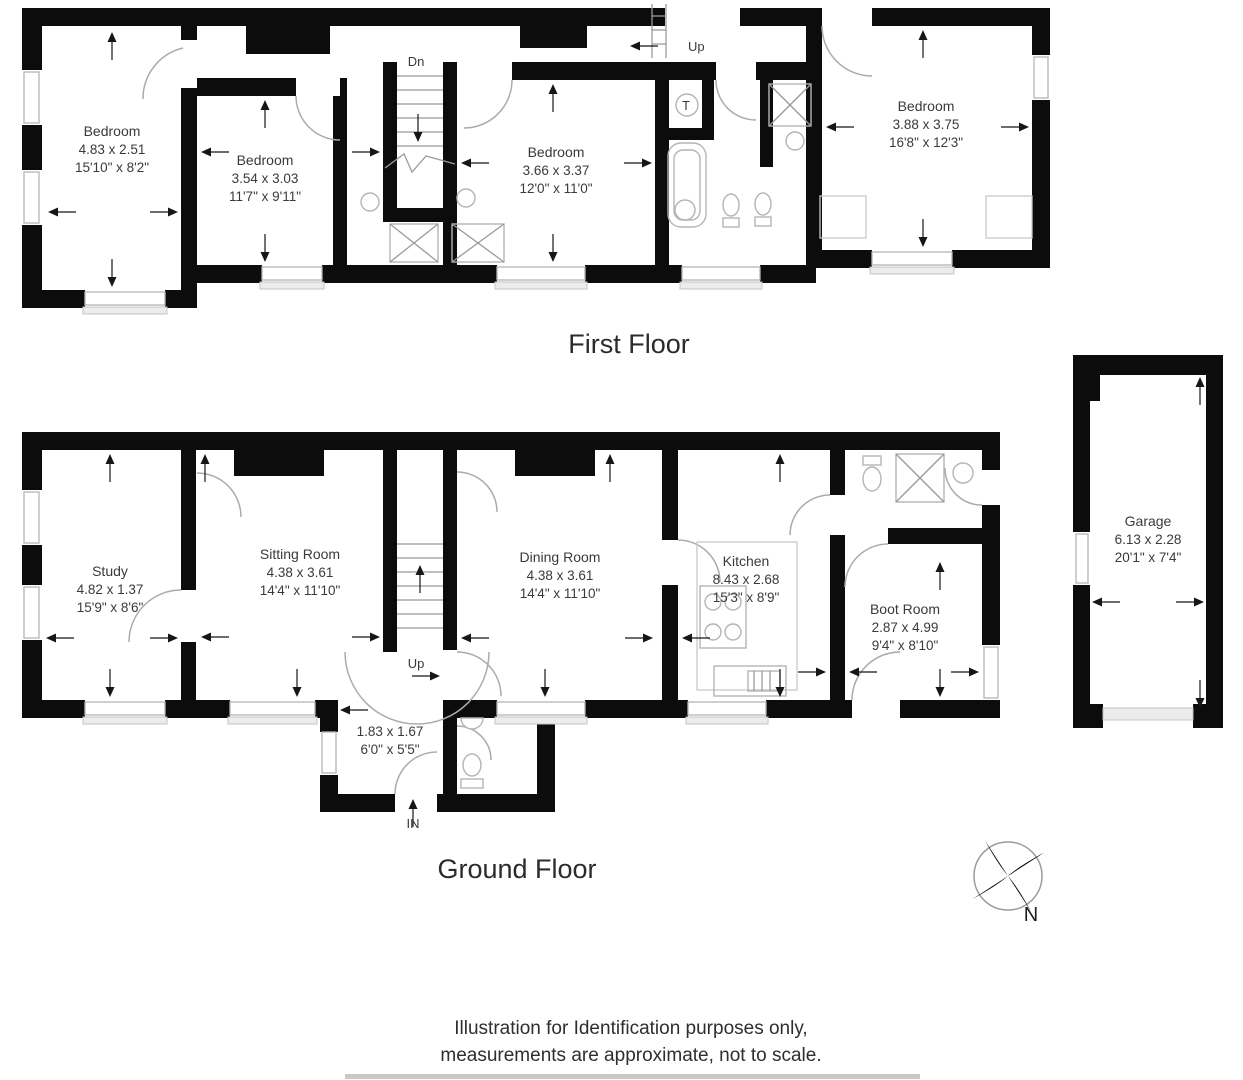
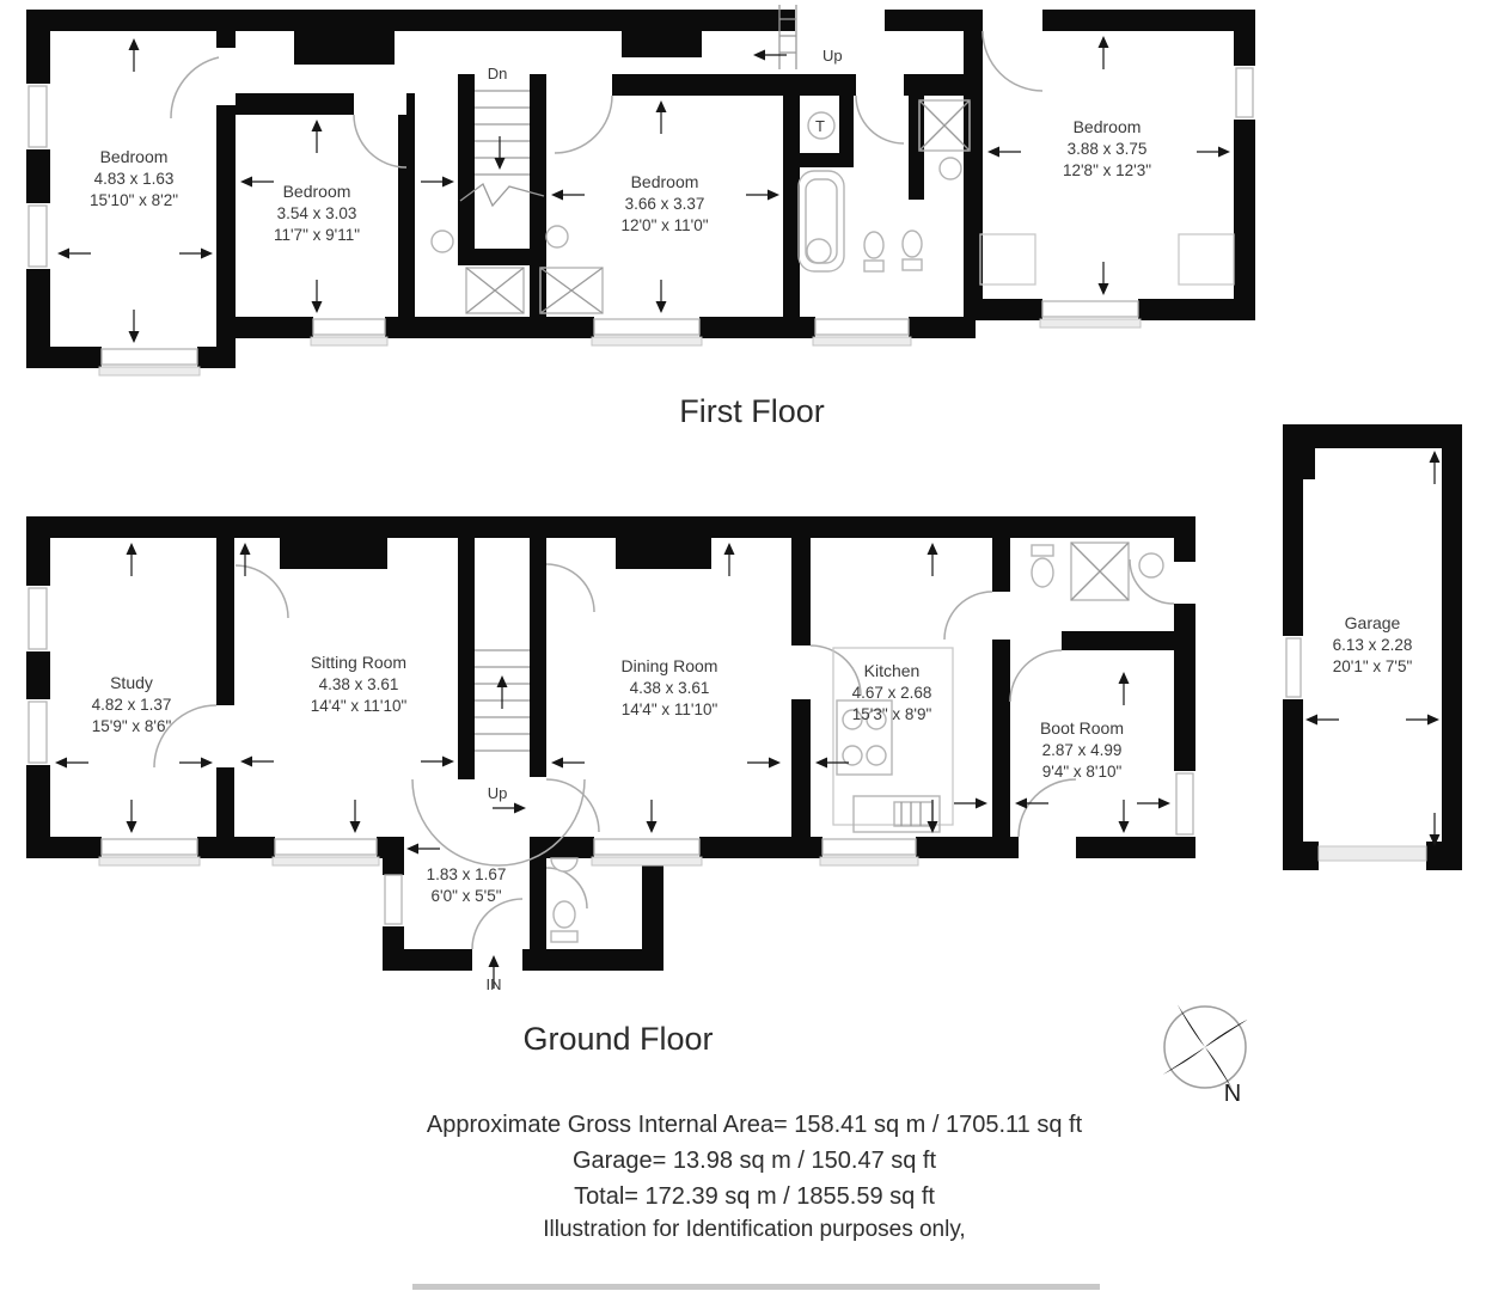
  Bedroom
- 4.83 x 2.51
+ 4.83 x 1.63
  15'10" x 8'2"
  Bedroom
  3.54 x 3.03
  11'7" x 9'11"
  Bedroom
  3.66 x 3.37
  12'0" x 11'0"
  Bedroom
  3.88 x 3.75
- 16'8" x 12'3"
+ 12'8" x 12'3"
  Dn
  T
  Up
  First Floor
  Study
  4.82 x 1.37
  15'9" x 8'6"
  Sitting Room
  4.38 x 3.61
  14'4" x 11'10"
  Dining Room
  4.38 x 3.61
  14'4" x 11'10"
  Kitchen
- 8.43 x 2.68
+ 4.67 x 2.68
  15'3" x 8'9"
  Boot Room
  2.87 x 4.99
  9'4" x 8'10"
  1.83 x 1.67
  6'0" x 5'5"
  Up
  IN
  Ground Floor
  Garage
  6.13 x 2.28
- 20'1" x 7'4"
+ 20'1" x 7'5"
  N
+ Approximate Gross Internal Area= 158.41 sq m / 1705.11 sq ft
+ Garage= 13.98 sq m / 150.47 sq ft
+ Total= 172.39 sq m / 1855.59 sq ft
  Illustration for Identification purposes only,
- measurements are approximate, not to scale.
